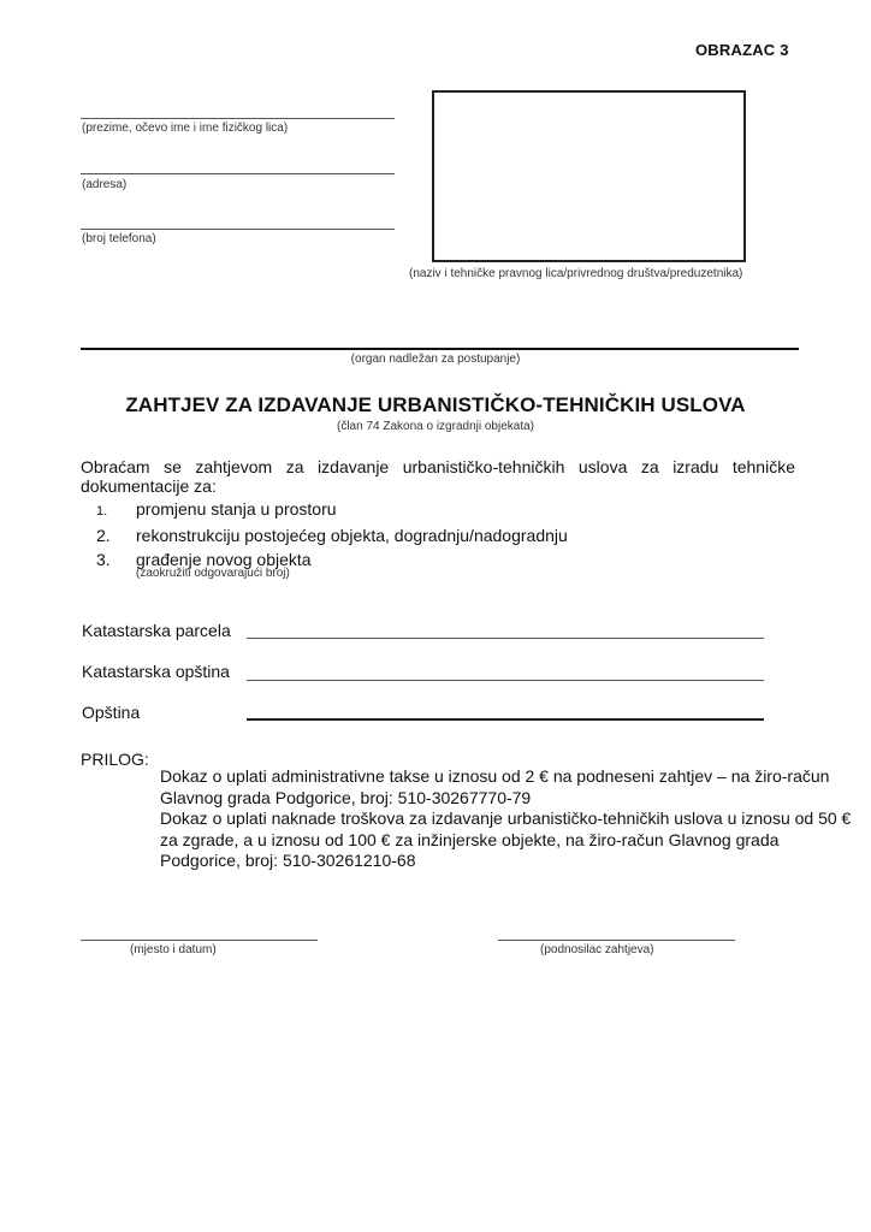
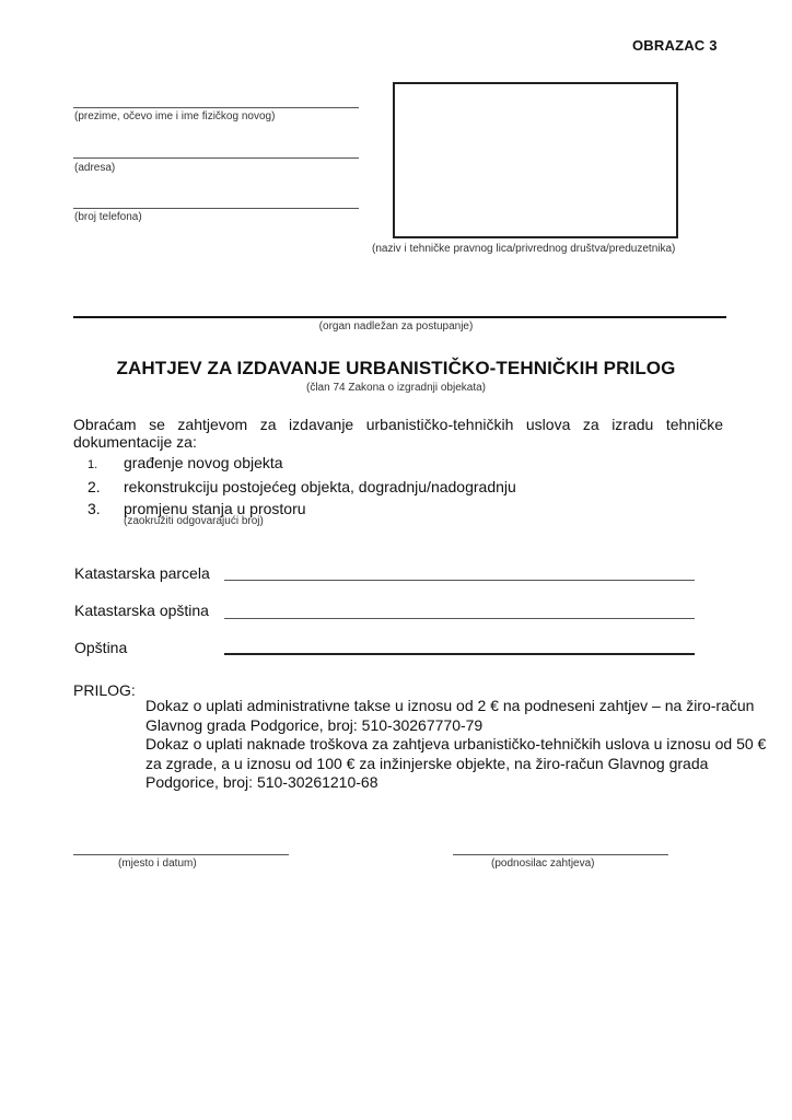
  OBRAZAC 3
- (prezime, očevo ime i ime fizičkog lica)
+ (prezime, očevo ime i ime fizičkog novog)
  (adresa)
  (broj telefona)
  (naziv i tehničke pravnog lica/privrednog društva/preduzetnika)
  (organ nadležan za postupanje)
- ZAHTJEV ZA IZDAVANJE URBANISTIČKO-TEHNIČKIH USLOVA
+ ZAHTJEV ZA IZDAVANJE URBANISTIČKO-TEHNIČKIH PRILOG
  (član 74 Zakona o izgradnji objekata)
  Obraćam se zahtjevom za izdavanje urbanističko-tehničkih uslova za izradu tehničke dokumentacije za:
  1.
- promjenu stanja u prostoru
+ građenje novog objekta
  2.
  rekonstrukciju postojećeg objekta, dogradnju/nadogradnju
  3.
- građenje novog objekta
+ promjenu stanja u prostoru
  (zaokružiti odgovarajući broj)
  Katastarska parcela
  Katastarska opština
  Opština
  PRILOG:
  Dokaz o uplati administrativne takse u iznosu od 2 € na podneseni zahtjev – na žiro-račun Glavnog grada Podgorice, broj: 510-30267770-79
- Dokaz o uplati naknade troškova za izdavanje urbanističko-tehničkih uslova u iznosu od 50 € za zgrade, a u iznosu od 100 € za inžinjerske objekte, na žiro-račun Glavnog grada Podgorice, broj: 510-30261210-68
+ Dokaz o uplati naknade troškova za zahtjeva urbanističko-tehničkih uslova u iznosu od 50 € za zgrade, a u iznosu od 100 € za inžinjerske objekte, na žiro-račun Glavnog grada Podgorice, broj: 510-30261210-68
  (mjesto i datum)
  (podnosilac zahtjeva)
